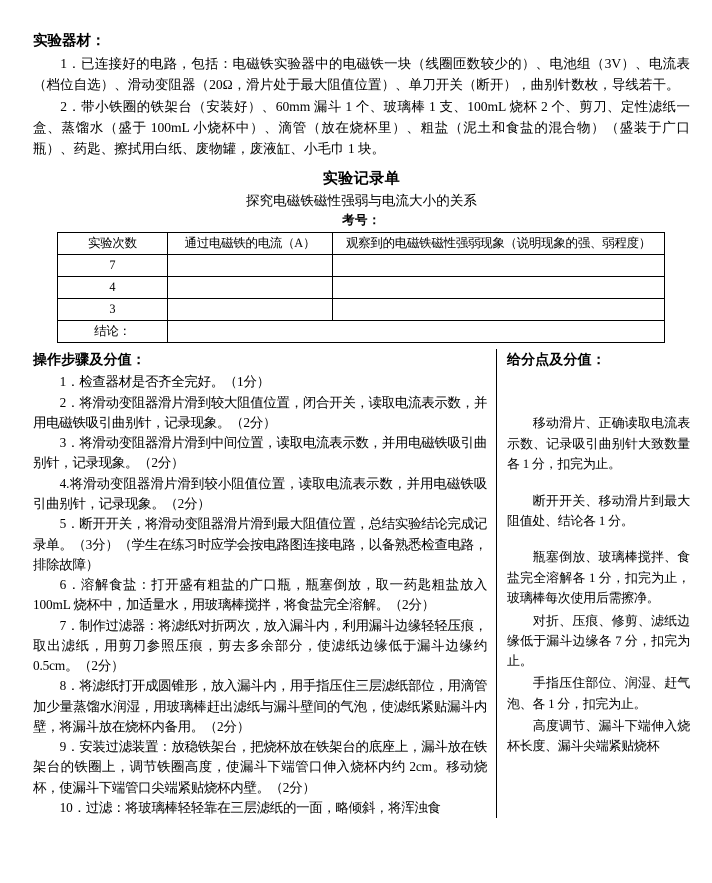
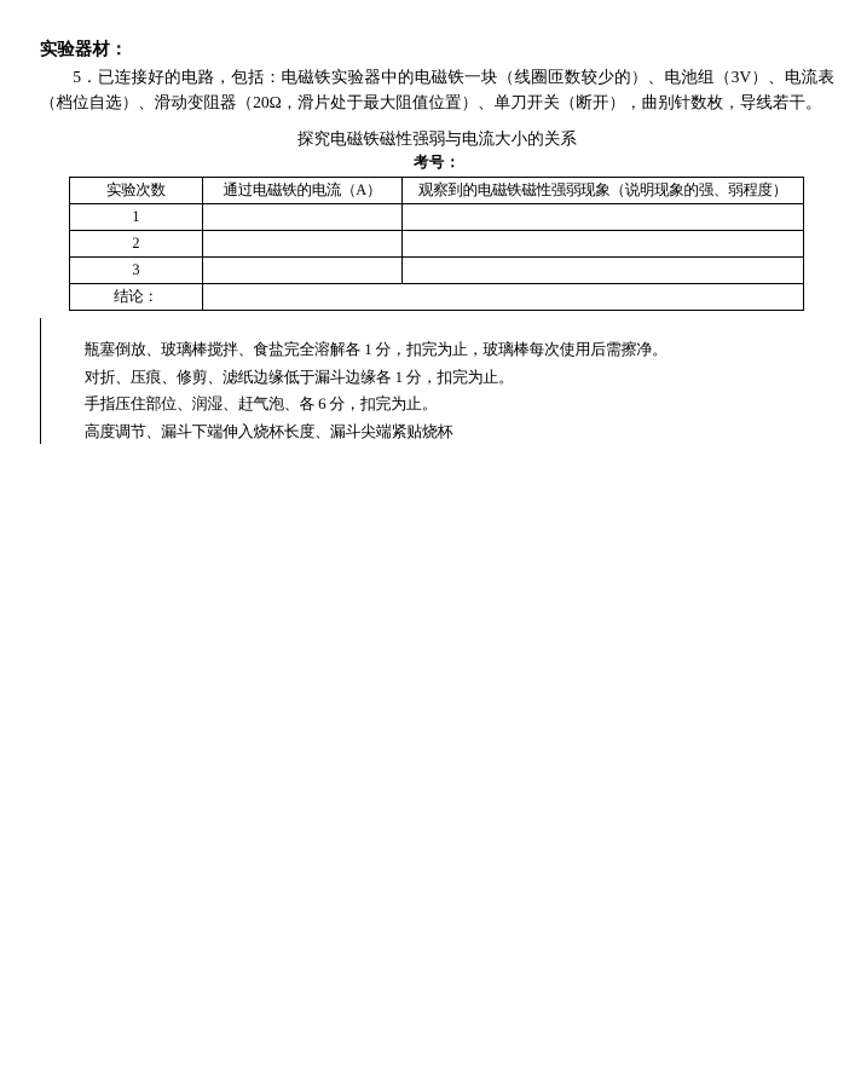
  实验器材：
- 1．已连接好的电路，包括：电磁铁实验器中的电磁铁一块（线圈匝数较少的）、电池组（3V）、电流表（档位自选）、滑动变阻器（20Ω，滑片处于最大阻值位置）、单刀开关（断开），曲别针数枚，导线若干。
+ 5．已连接好的电路，包括：电磁铁实验器中的电磁铁一块（线圈匝数较少的）、电池组（3V）、电流表（档位自选）、滑动变阻器（20Ω，滑片处于最大阻值位置）、单刀开关（断开），曲别针数枚，导线若干。
- 2．带小铁圈的铁架台（安装好）、60mm 漏斗 1 个、玻璃棒 1 支、100mL 烧杯 2 个、剪刀、定性滤纸一盒、蒸馏水（盛于 100mL 小烧杯中）、滴管（放在烧杯里）、粗盐（泥土和食盐的混合物）（盛装于广口瓶）、药匙、擦拭用白纸、废物罐，废液缸、小毛巾 1 块。
- 实验记录单
  探究电磁铁磁性强弱与电流大小的关系
  考号：
  实验次数	通过电磁铁的电流（A）	观察到的电磁铁磁性强弱现象（说明现象的强、弱程度）
- 7
+ 1
- 4
+ 2
  3
  结论：
- 操作步骤及分值：
- 1．检查器材是否齐全完好。（1分）
- 2．将滑动变阻器滑片滑到较大阻值位置，闭合开关，读取电流表示数，并用电磁铁吸引曲别针，记录现象。（2分）
- 3．将滑动变阻器滑片滑到中间位置，读取电流表示数，并用电磁铁吸引曲别针，记录现象。（2分）
- 4.将滑动变阻器滑片滑到较小阻值位置，读取电流表示数，并用电磁铁吸引曲别针，记录现象。（2分）
- 5．断开开关，将滑动变阻器滑片滑到最大阻值位置，总结实验结论完成记录单。（3分）（学生在练习时应学会按电路图连接电路，以备熟悉检查电路，排除故障）
- 6．溶解食盐：打开盛有粗盐的广口瓶，瓶塞倒放，取一药匙粗盐放入 100mL 烧杯中，加适量水，用玻璃棒搅拌，将食盐完全溶解。（2分）
- 7．制作过滤器：将滤纸对折两次，放入漏斗内，利用漏斗边缘轻轻压痕，取出滤纸，用剪刀参照压痕，剪去多余部分，使滤纸边缘低于漏斗边缘约0.5cm。（2分）
- 8．将滤纸打开成圆锥形，放入漏斗内，用手指压住三层滤纸部位，用滴管加少量蒸馏水润湿，用玻璃棒赶出滤纸与漏斗壁间的气泡，使滤纸紧贴漏斗内壁，将漏斗放在烧杯内备用。（2分）
- 9．安装过滤装置：放稳铁架台，把烧杯放在铁架台的底座上，漏斗放在铁架台的铁圈上，调节铁圈高度，使漏斗下端管口伸入烧杯内约 2cm。移动烧杯，使漏斗下端管口尖端紧贴烧杯内壁。（2分）
- 10．过滤：将玻璃棒轻轻靠在三层滤纸的一面，略倾斜，将浑浊食
- 给分点及分值：
- 移动滑片、正确读取电流表示数、记录吸引曲别针大致数量各 1 分，扣完为止。
- 断开开关、移动滑片到最大阻值处、结论各 1 分。
  瓶塞倒放、玻璃棒搅拌、食盐完全溶解各 1 分，扣完为止，玻璃棒每次使用后需擦净。
- 对折、压痕、修剪、滤纸边缘低于漏斗边缘各 7 分，扣完为止。
+ 对折、压痕、修剪、滤纸边缘低于漏斗边缘各 1 分，扣完为止。
- 手指压住部位、润湿、赶气泡、各 1 分，扣完为止。
+ 手指压住部位、润湿、赶气泡、各 6 分，扣完为止。
  高度调节、漏斗下端伸入烧杯长度、漏斗尖端紧贴烧杯
